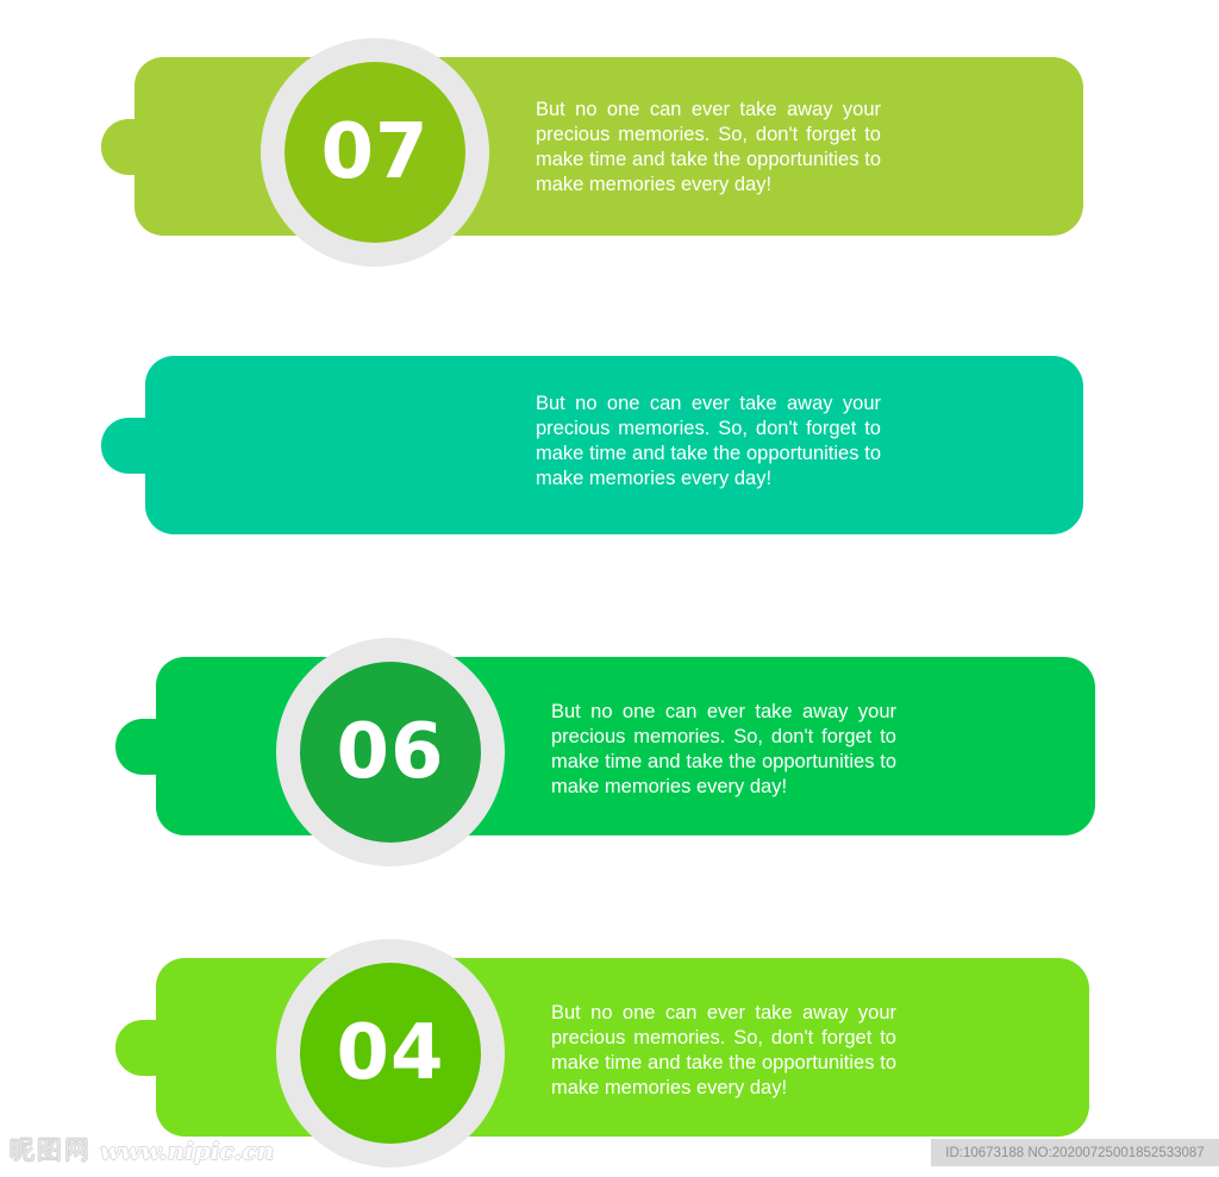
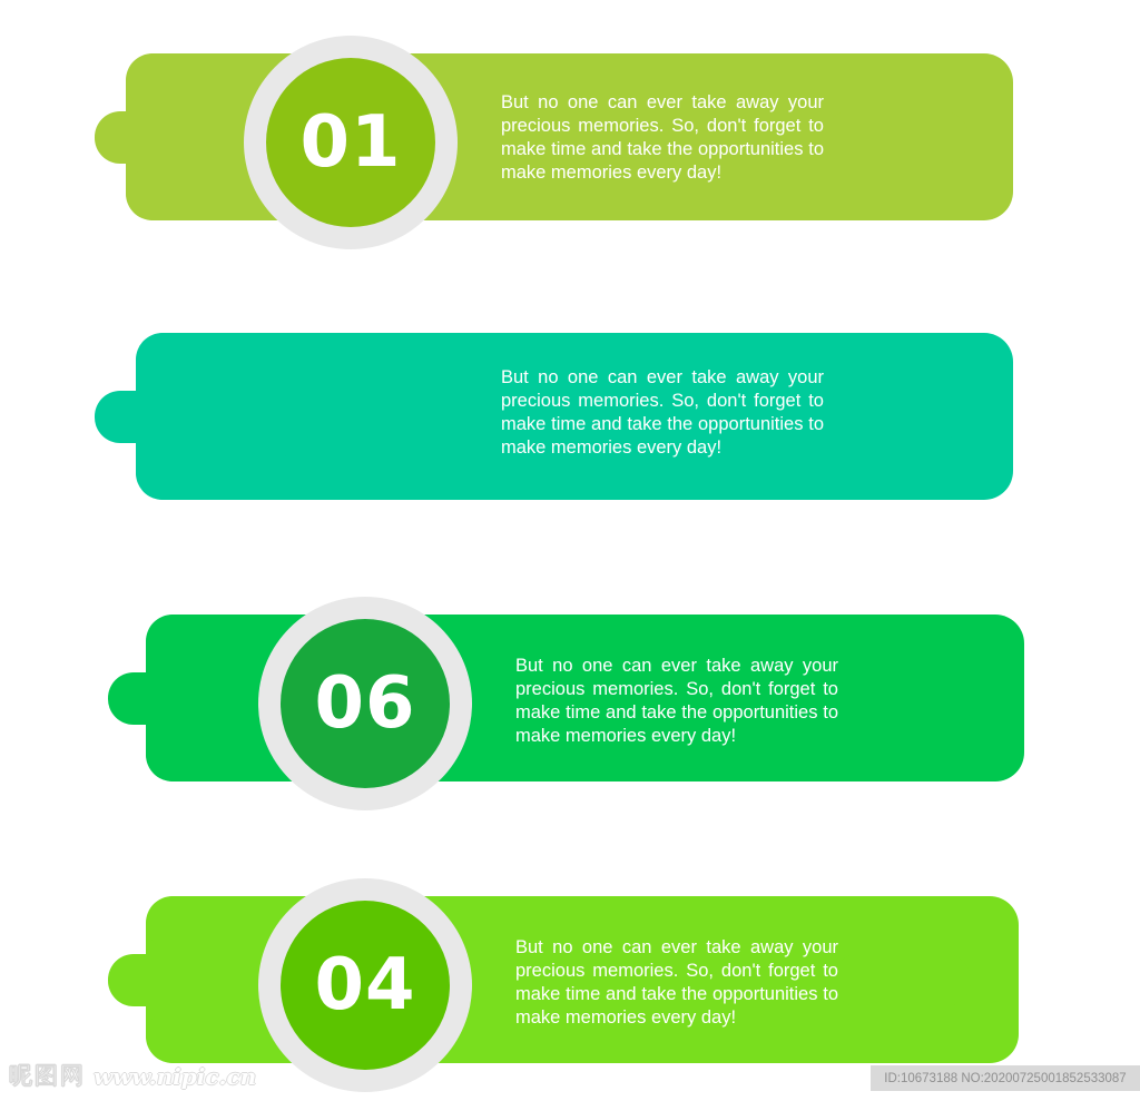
- 07
+ 01
  But no one can ever take away your precious memories. So, don't forget to make time and take the opportunities to make memories every day!
  But no one can ever take away your precious memories. So, don't forget to make time and take the opportunities to make memories every day!
  06
  But no one can ever take away your precious memories. So, don't forget to make time and take the opportunities to make memories every day!
  04
  But no one can ever take away your precious memories. So, don't forget to make time and take the opportunities to make memories every day!
  昵图网
  www.nipic.cn
  ID:10673188 NO:20200725001852533087
